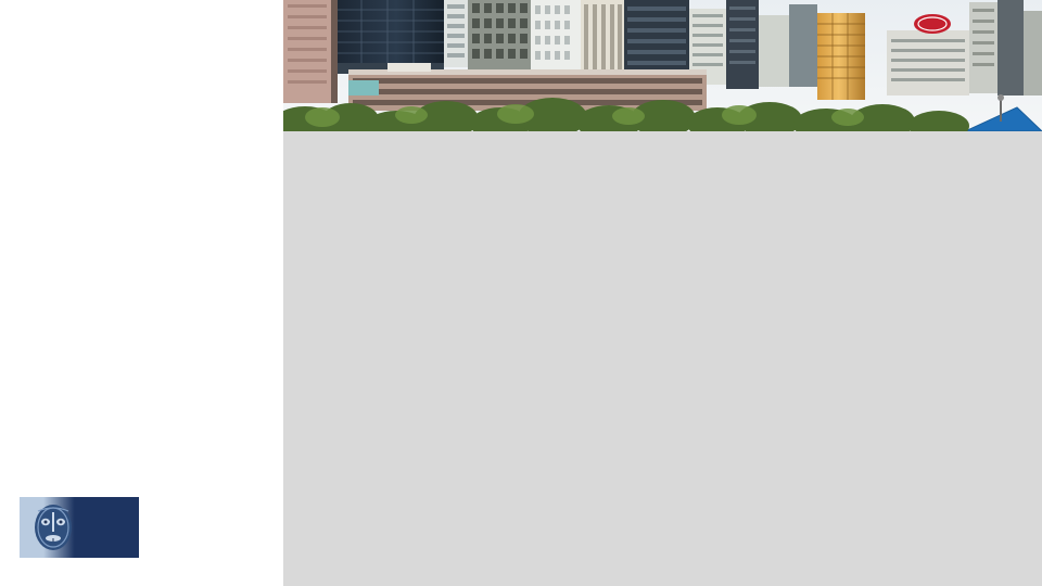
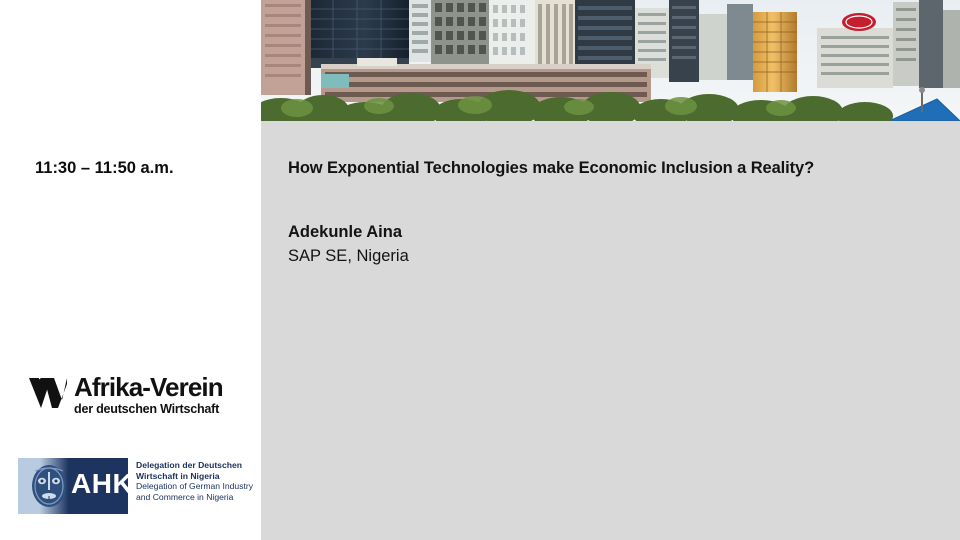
+ 11:30 – 11:50 a.m.
+ How Exponential Technologies make Economic Inclusion a Reality?
+ Adekunle Aina
+ SAP SE, Nigeria
+ Afrika-Verein
+ der deutschen Wirtschaft
+ AHK
+ Delegation der Deutschen
+ Wirtschaft in Nigeria
+ Delegation of German Industry
+ and Commerce in Nigeria
